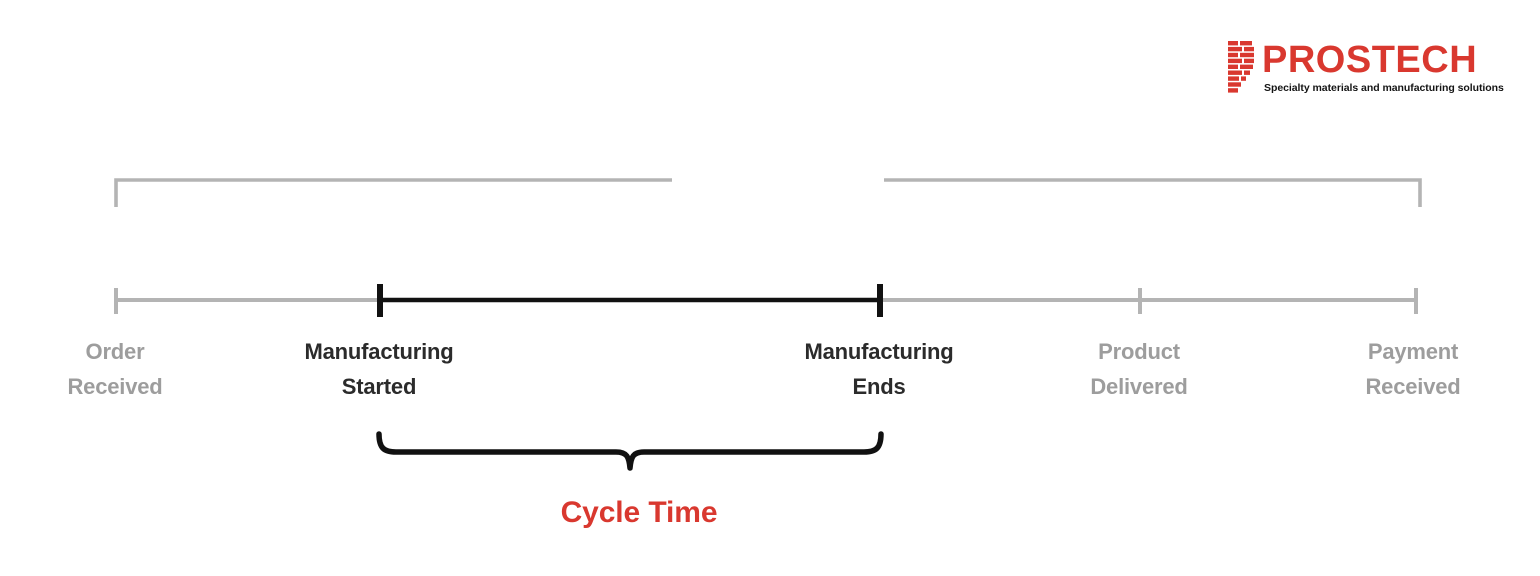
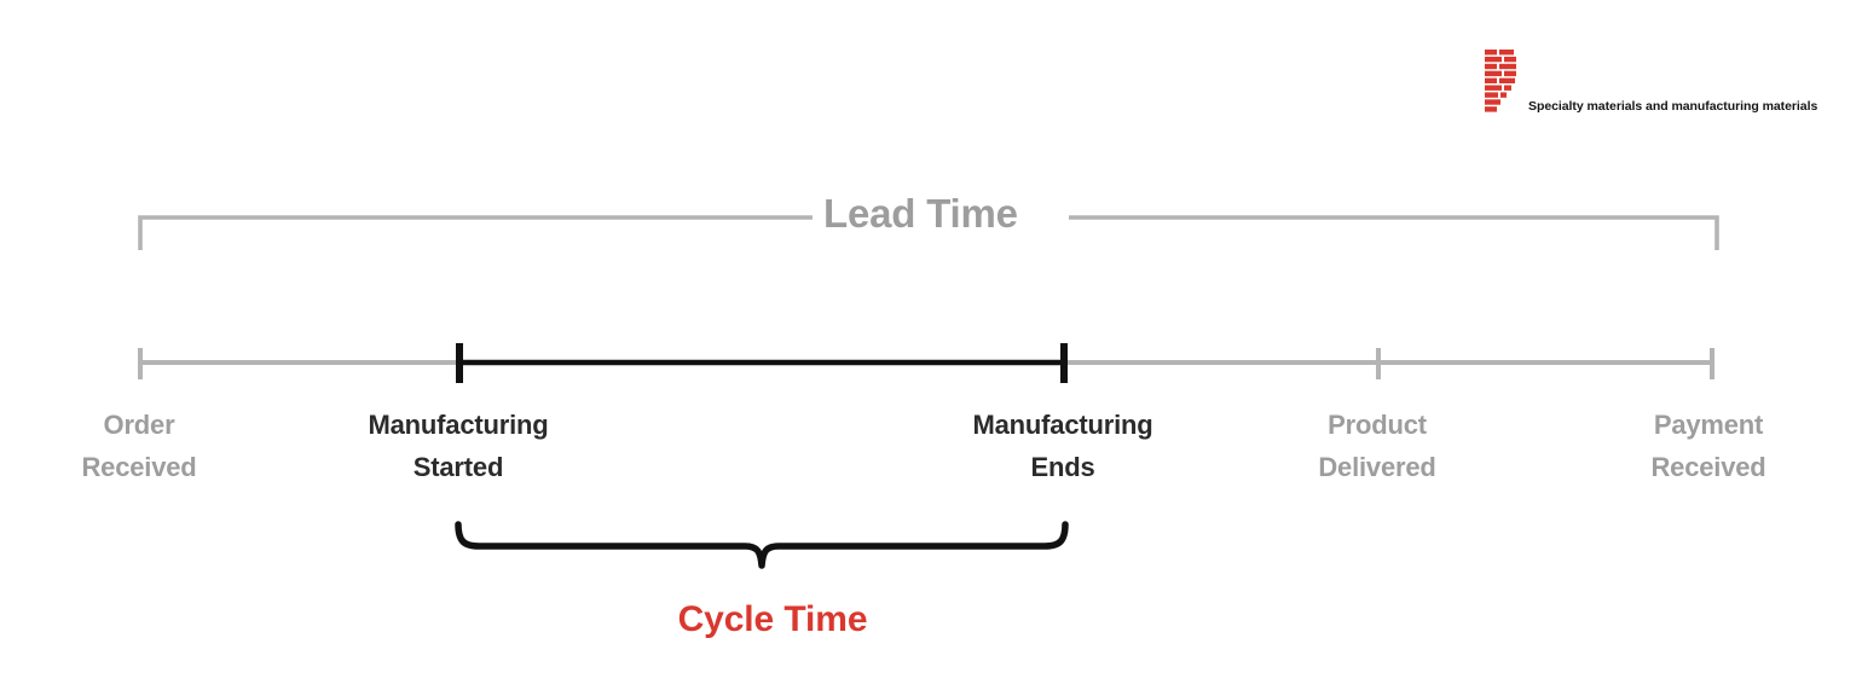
- PROSTECH
- Specialty materials and manufacturing solutions
+ Specialty materials and manufacturing materials
+ Lead Time
  Order
  Received
  Manufacturing
  Started
  Manufacturing
  Ends
  Product
  Delivered
  Payment
  Received
  Cycle Time
